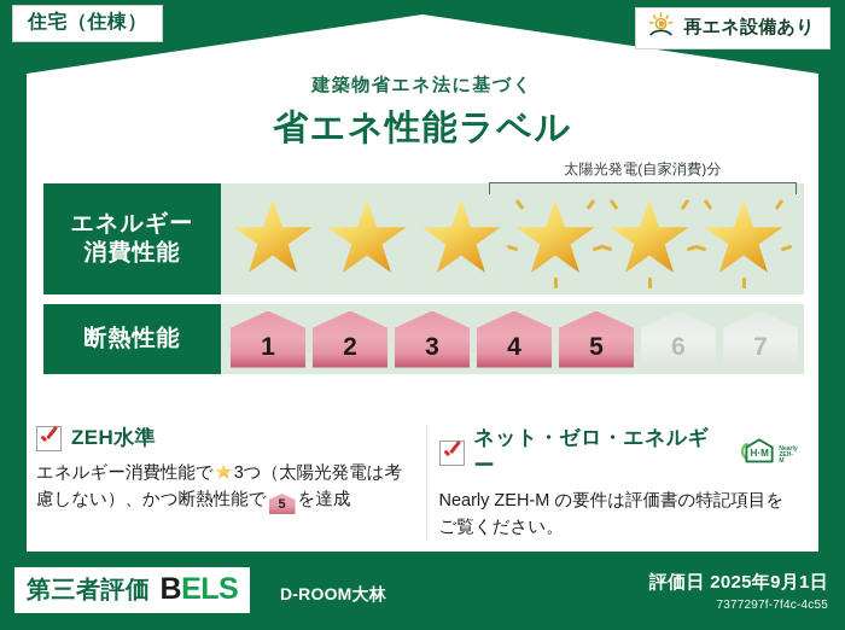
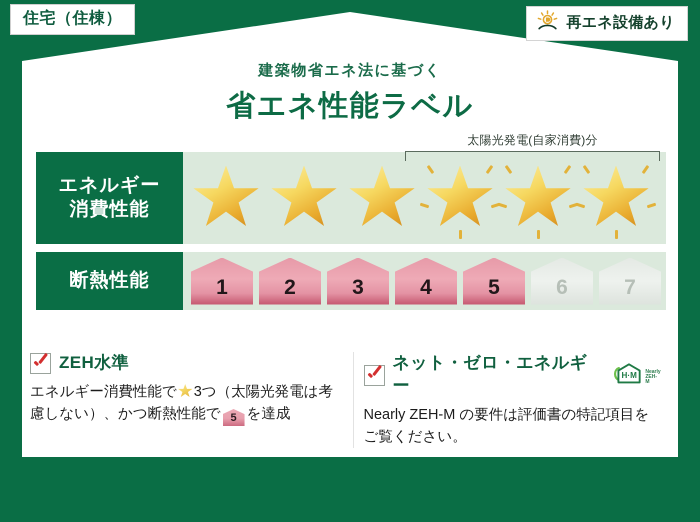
  住宅（住棟）
  再エネ設備あり
  建築物省エネ法に基づく
  省エネ性能ラベル
  エネルギー
  消費性能
  太陽光発電(自家消費)分
  断熱性能
  1
  2
  3
  4
  5
  6
  7
  ZEH水準
  エネルギー消費性能で 3つ（太陽光発電は考慮しない）、かつ断熱性能で
  5
  を達成
  ネット・ゼロ・エネルギー
  H·M
  Nearly ZEH-M の要件は評価書の特記項目をご覧ください。
- 第三者評価
- BELS
- D-ROOM大林
- 評価日 2025年9月1日
- 7377297f-7f4c-4c55
